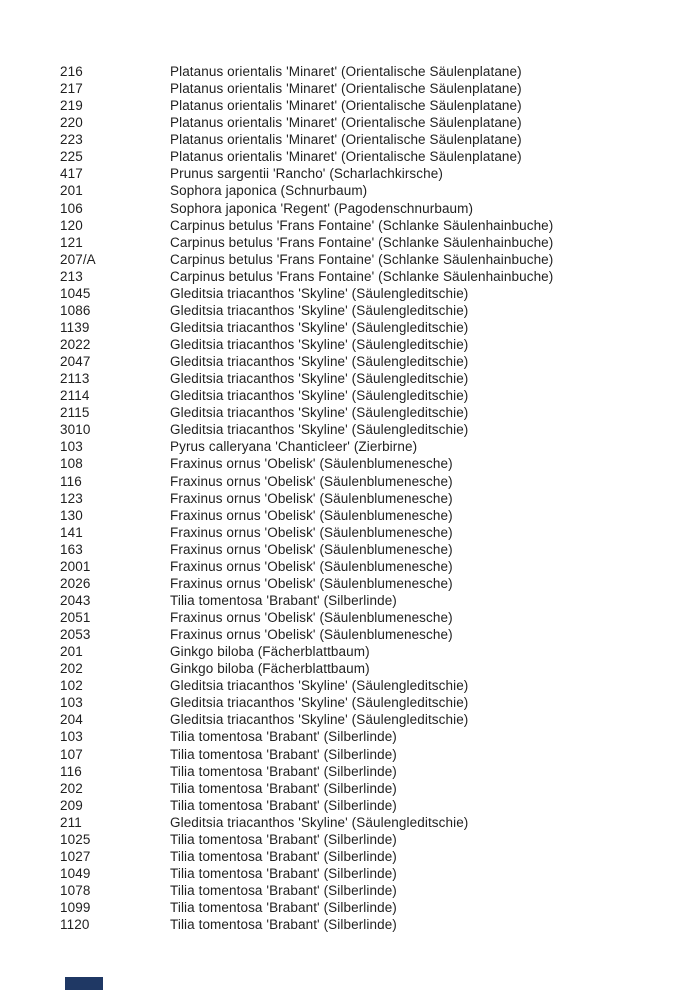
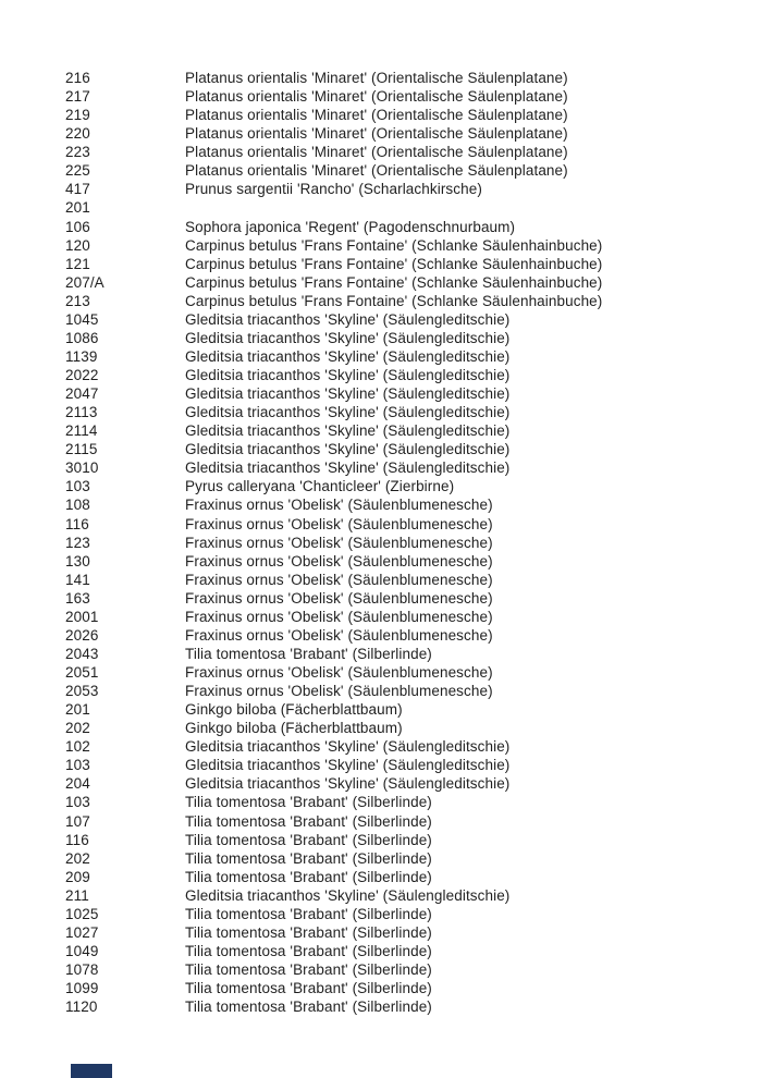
  216
  Platanus orientalis 'Minaret' (Orientalische Säulenplatane)
  217
  Platanus orientalis 'Minaret' (Orientalische Säulenplatane)
  219
  Platanus orientalis 'Minaret' (Orientalische Säulenplatane)
  220
  Platanus orientalis 'Minaret' (Orientalische Säulenplatane)
  223
  Platanus orientalis 'Minaret' (Orientalische Säulenplatane)
  225
  Platanus orientalis 'Minaret' (Orientalische Säulenplatane)
  417
  Prunus sargentii 'Rancho' (Scharlachkirsche)
  201
- Sophora japonica (Schnurbaum)
  106
  Sophora japonica 'Regent' (Pagodenschnurbaum)
  120
  Carpinus betulus 'Frans Fontaine' (Schlanke Säulenhainbuche)
  121
  Carpinus betulus 'Frans Fontaine' (Schlanke Säulenhainbuche)
  207/A
  Carpinus betulus 'Frans Fontaine' (Schlanke Säulenhainbuche)
  213
  Carpinus betulus 'Frans Fontaine' (Schlanke Säulenhainbuche)
  1045
  Gleditsia triacanthos 'Skyline' (Säulengleditschie)
  1086
  Gleditsia triacanthos 'Skyline' (Säulengleditschie)
  1139
  Gleditsia triacanthos 'Skyline' (Säulengleditschie)
  2022
  Gleditsia triacanthos 'Skyline' (Säulengleditschie)
  2047
  Gleditsia triacanthos 'Skyline' (Säulengleditschie)
  2113
  Gleditsia triacanthos 'Skyline' (Säulengleditschie)
  2114
  Gleditsia triacanthos 'Skyline' (Säulengleditschie)
  2115
  Gleditsia triacanthos 'Skyline' (Säulengleditschie)
  3010
  Gleditsia triacanthos 'Skyline' (Säulengleditschie)
  103
  Pyrus calleryana 'Chanticleer' (Zierbirne)
  108
  Fraxinus ornus 'Obelisk' (Säulenblumenesche)
  116
  Fraxinus ornus 'Obelisk' (Säulenblumenesche)
  123
  Fraxinus ornus 'Obelisk' (Säulenblumenesche)
  130
  Fraxinus ornus 'Obelisk' (Säulenblumenesche)
  141
  Fraxinus ornus 'Obelisk' (Säulenblumenesche)
  163
  Fraxinus ornus 'Obelisk' (Säulenblumenesche)
  2001
  Fraxinus ornus 'Obelisk' (Säulenblumenesche)
  2026
  Fraxinus ornus 'Obelisk' (Säulenblumenesche)
  2043
  Tilia tomentosa 'Brabant' (Silberlinde)
  2051
  Fraxinus ornus 'Obelisk' (Säulenblumenesche)
  2053
  Fraxinus ornus 'Obelisk' (Säulenblumenesche)
  201
  Ginkgo biloba (Fächerblattbaum)
  202
  Ginkgo biloba (Fächerblattbaum)
  102
  Gleditsia triacanthos 'Skyline' (Säulengleditschie)
  103
  Gleditsia triacanthos 'Skyline' (Säulengleditschie)
  204
  Gleditsia triacanthos 'Skyline' (Säulengleditschie)
  103
  Tilia tomentosa 'Brabant' (Silberlinde)
  107
  Tilia tomentosa 'Brabant' (Silberlinde)
  116
  Tilia tomentosa 'Brabant' (Silberlinde)
  202
  Tilia tomentosa 'Brabant' (Silberlinde)
  209
  Tilia tomentosa 'Brabant' (Silberlinde)
  211
  Gleditsia triacanthos 'Skyline' (Säulengleditschie)
  1025
  Tilia tomentosa 'Brabant' (Silberlinde)
  1027
  Tilia tomentosa 'Brabant' (Silberlinde)
  1049
  Tilia tomentosa 'Brabant' (Silberlinde)
  1078
  Tilia tomentosa 'Brabant' (Silberlinde)
  1099
  Tilia tomentosa 'Brabant' (Silberlinde)
  1120
  Tilia tomentosa 'Brabant' (Silberlinde)
